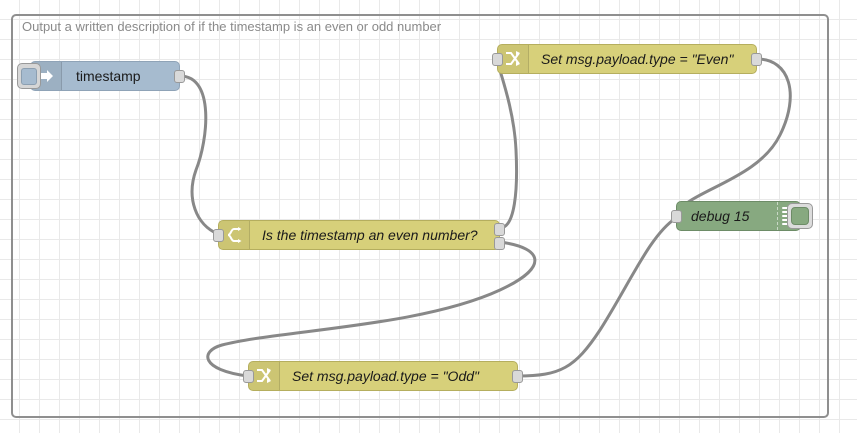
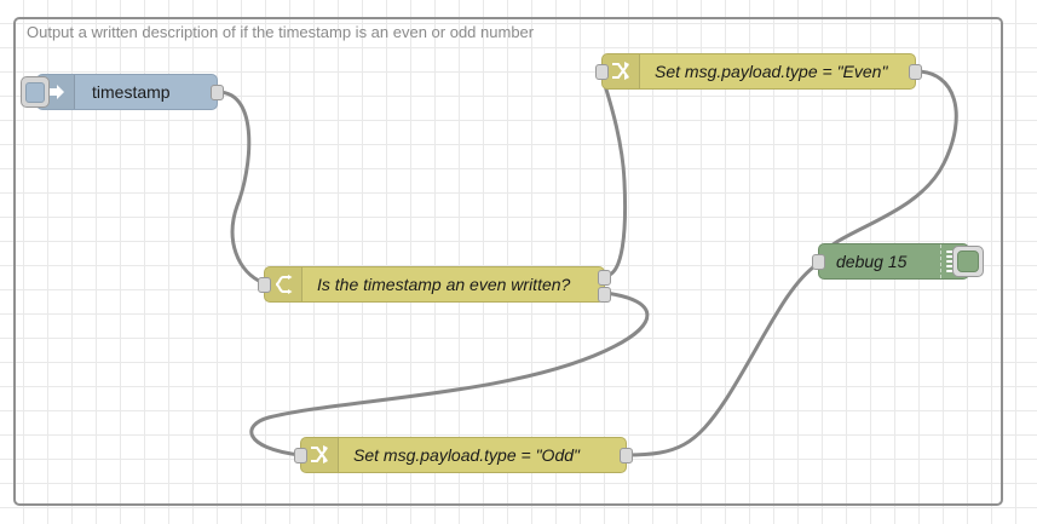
  Output a written description of if the timestamp is an even or odd number
  timestamp
  Set msg.payload.type = "Even"
- Is the timestamp an even number?
+ Is the timestamp an even written?
  Set msg.payload.type = "Odd"
  debug 15
